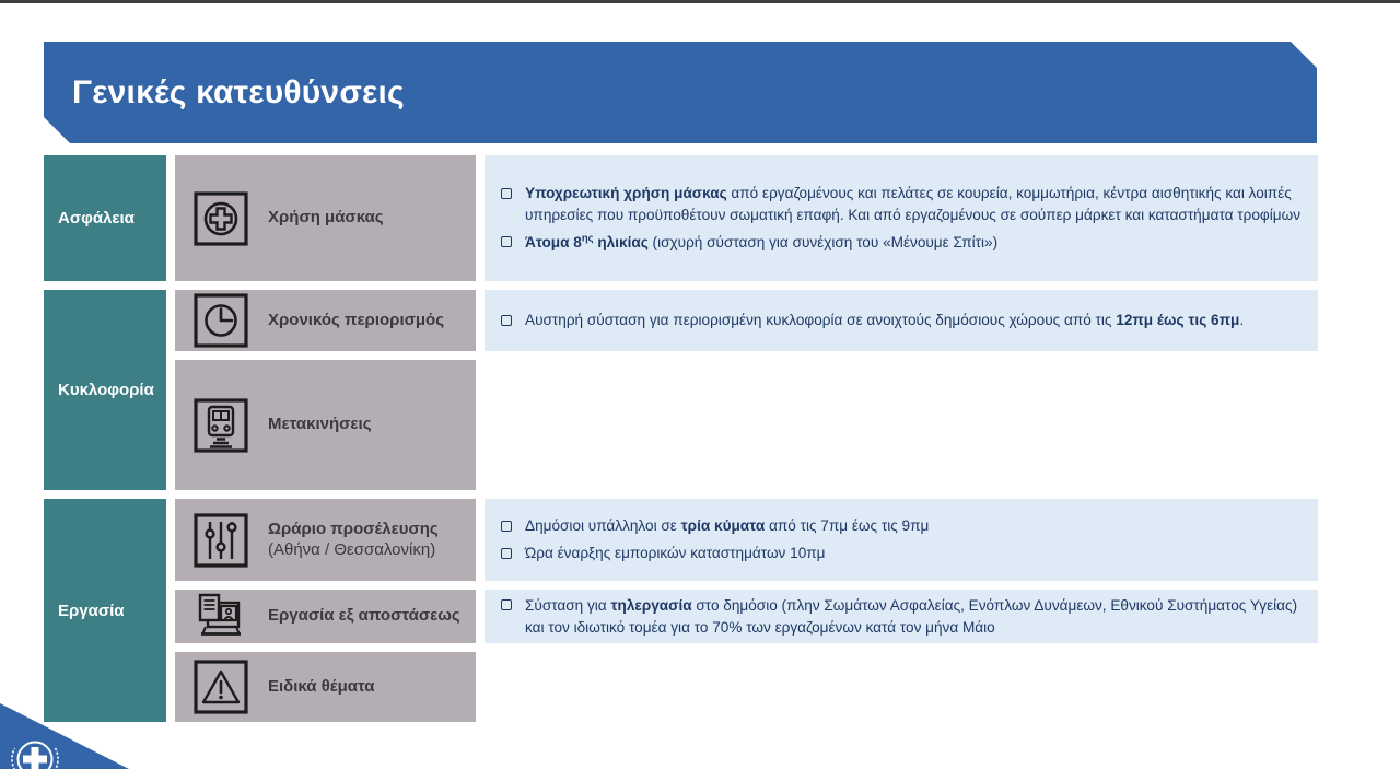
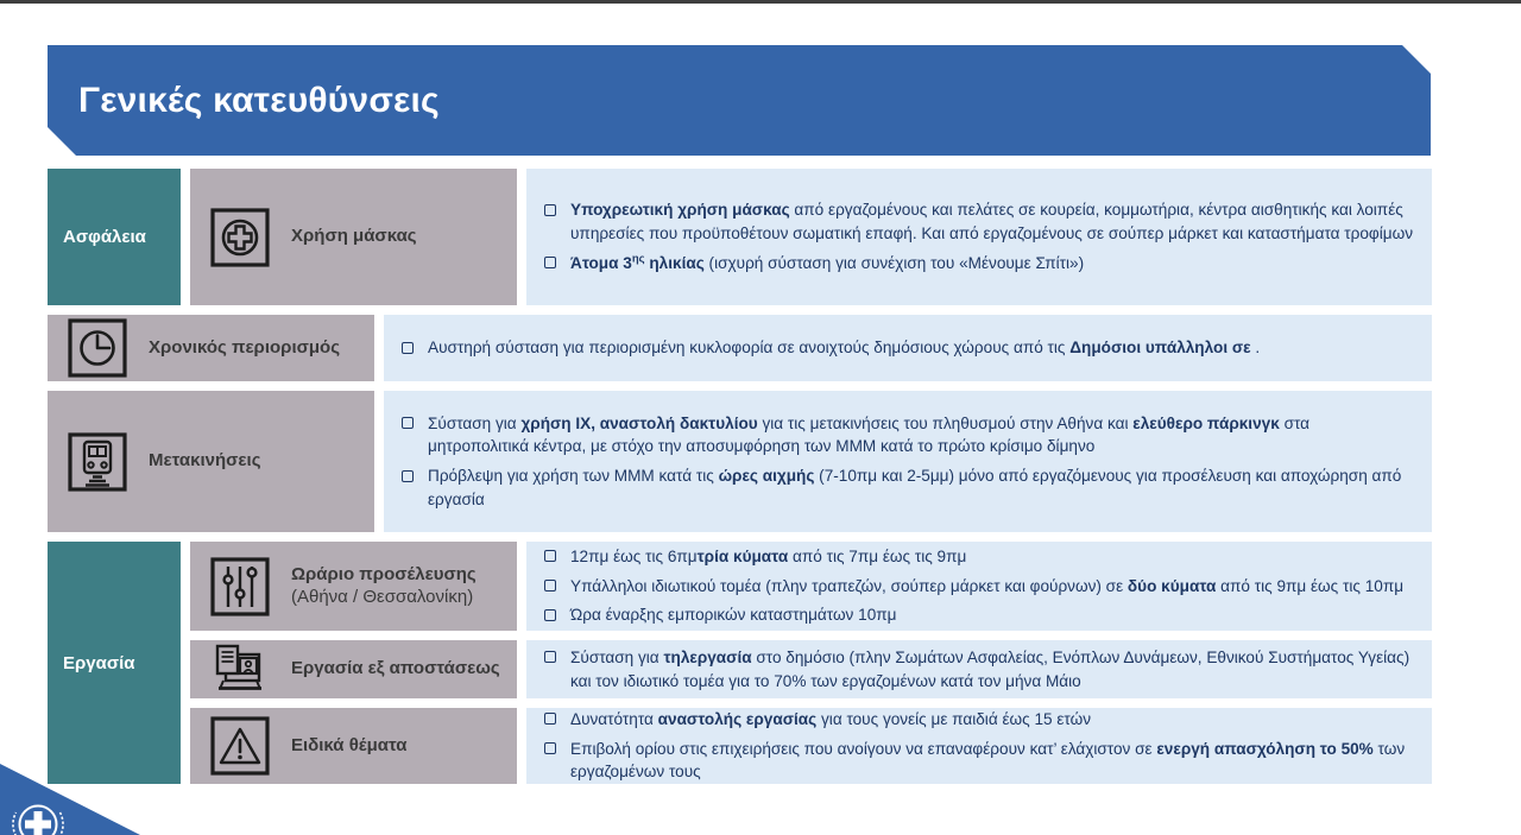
  Γενικές κατευθύνσεις
  Ασφάλεια
  Χρήση μάσκας
  Υποχρεωτική χρήση μάσκας από εργαζομένους και πελάτες σε κουρεία, κομμωτήρια, κέντρα αισθητικής και λοιπές υπηρεσίες που προϋποθέτουν σωματική επαφή. Και από εργαζομένους σε σούπερ μάρκετ και καταστήματα τροφίμων
- Άτομα 8ης ηλικίας (ισχυρή σύσταση για συνέχιση του «Μένουμε Σπίτι»)
+ Άτομα 3ης ηλικίας (ισχυρή σύσταση για συνέχιση του «Μένουμε Σπίτι»)
- Κυκλοφορία
  Χρονικός περιορισμός
- Αυστηρή σύσταση για περιορισμένη κυκλοφορία σε ανοιχτούς δημόσιους χώρους από τις 12πμ έως τις 6πμ.
+ Αυστηρή σύσταση για περιορισμένη κυκλοφορία σε ανοιχτούς δημόσιους χώρους από τις Δημόσιοι υπάλληλοι σε .
  Μετακινήσεις
+ Σύσταση για χρήση ΙΧ, αναστολή δακτυλίου για τις μετακινήσεις του πληθυσμού στην Αθήνα και ελεύθερο πάρκινγκ στα μητροπολιτικά κέντρα, με στόχο την αποσυμφόρηση των ΜΜΜ κατά το πρώτο κρίσιμο δίμηνο
+ Πρόβλεψη για χρήση των ΜΜΜ κατά τις ώρες αιχμής (7-10πμ και 2-5μμ) μόνο από εργαζόμενους για προσέλευση και αποχώρηση από εργασία
  Εργασία
  Ωράριο προσέλευσης
  (Αθήνα / Θεσσαλονίκη)
- Δημόσιοι υπάλληλοι σε τρία κύματα από τις 7πμ έως τις 9πμ
+ 12πμ έως τις 6πμτρία κύματα από τις 7πμ έως τις 9πμ
+ Υπάλληλοι ιδιωτικού τομέα (πλην τραπεζών, σούπερ μάρκετ και φούρνων) σε δύο κύματα από τις 9πμ έως τις 10πμ
  Ώρα έναρξης εμπορικών καταστημάτων 10πμ
  Εργασία εξ αποστάσεως
  Σύσταση για τηλεργασία στο δημόσιο (πλην Σωμάτων Ασφαλείας, Ενόπλων Δυνάμεων, Εθνικού Συστήματος Υγείας) και τον ιδιωτικό τομέα για το 70% των εργαζομένων κατά τον μήνα Μάιο
  Ειδικά θέματα
+ Δυνατότητα αναστολής εργασίας για τους γονείς με παιδιά έως 15 ετών
+ Επιβολή ορίου στις επιχειρήσεις που ανοίγουν να επαναφέρουν κατ’ ελάχιστον σε ενεργή απασχόληση το 50% των εργαζομένων τους
